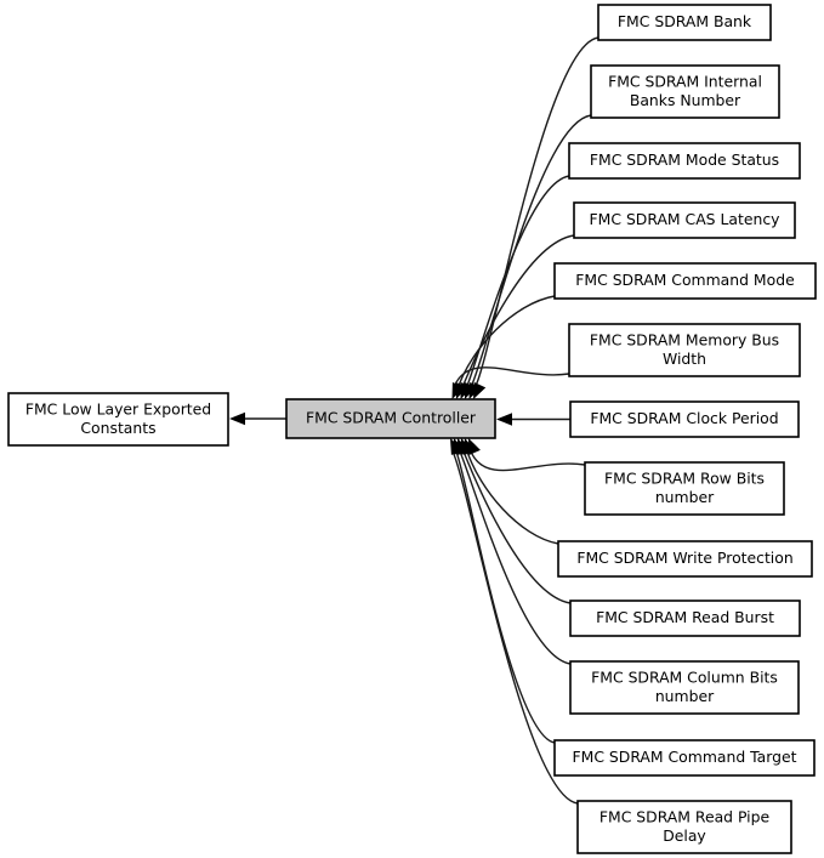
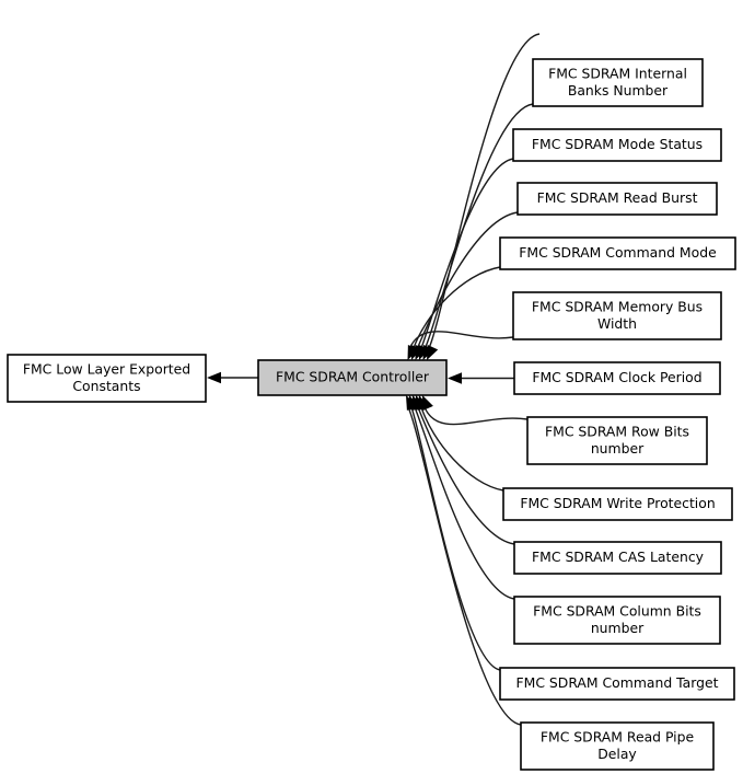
  FMC Low Layer Exported
  Constants
- FMC SDRAM Bank
  FMC SDRAM Internal
  Banks Number
  FMC SDRAM Mode Status
- FMC SDRAM CAS Latency
+ FMC SDRAM Read Burst
  FMC SDRAM Command Mode
  FMC SDRAM Memory Bus
  Width
  FMC SDRAM Clock Period
  FMC SDRAM Row Bits
  number
  FMC SDRAM Write Protection
- FMC SDRAM Read Burst
+ FMC SDRAM CAS Latency
  FMC SDRAM Column Bits
  number
  FMC SDRAM Command Target
  FMC SDRAM Read Pipe
  Delay
  FMC SDRAM Controller
